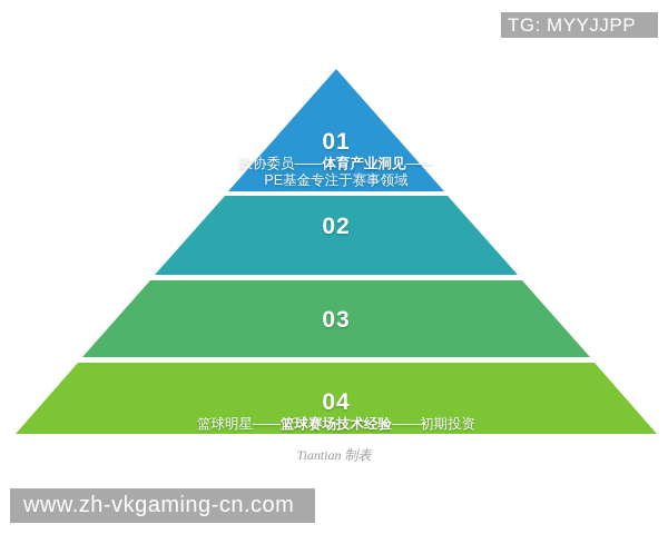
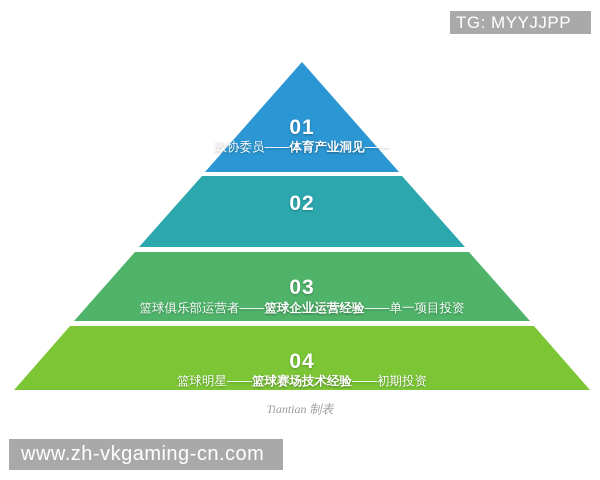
  01
  政协委员——体育产业洞见——
- PE基金专注于赛事领域
  02
  03
+ 篮球俱乐部运营者——篮球企业运营经验——单一项目投资
  04
  篮球明星——篮球赛场技术经验——初期投资
  Tiantian 制表
  TG: MYYJJPP
  www.zh-vkgaming-cn.com
